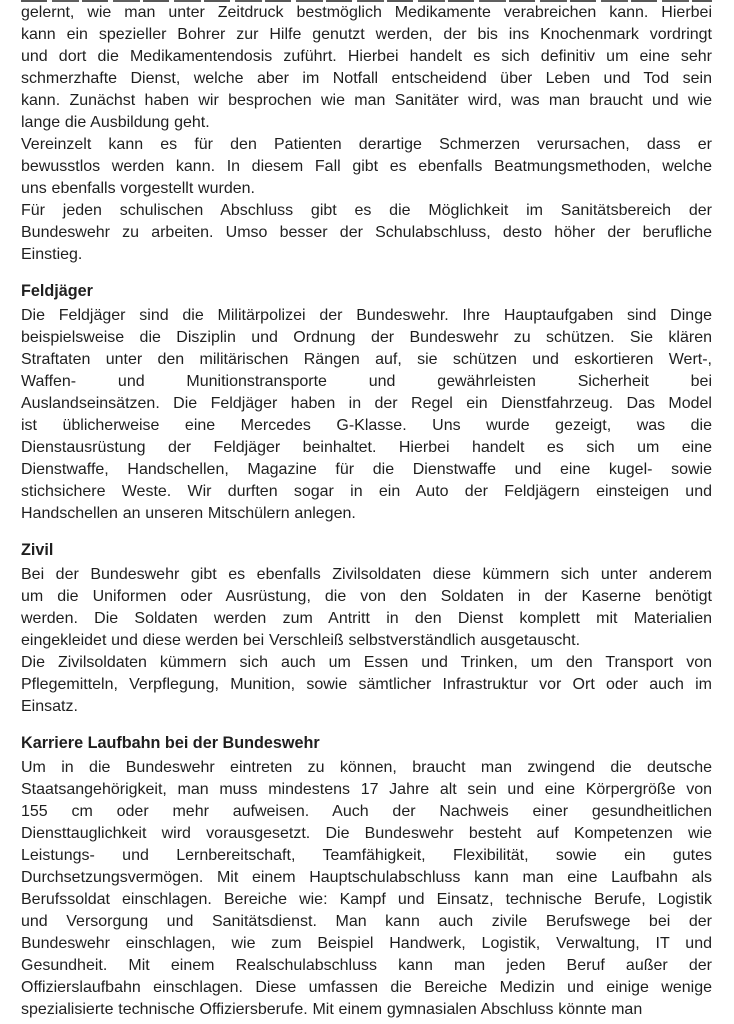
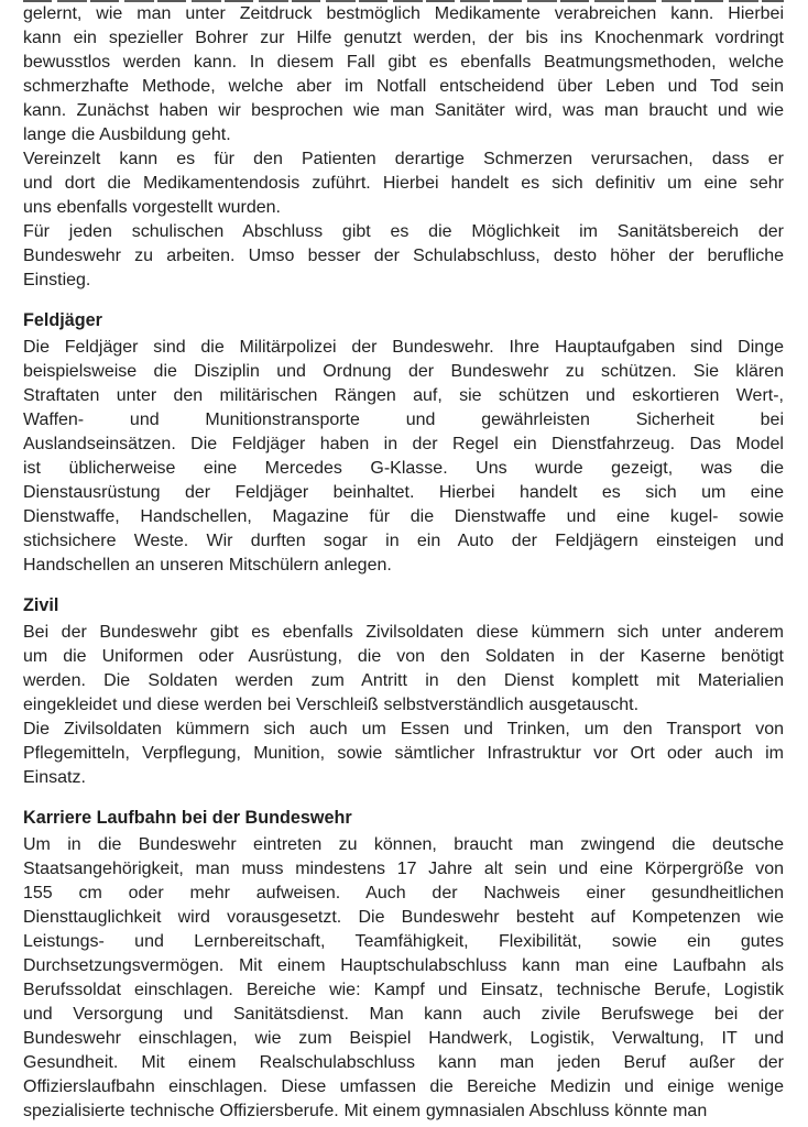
  gelernt, wie man unter Zeitdruck bestmöglich Medikamente verabreichen kann. Hierbei
  kann ein spezieller Bohrer zur Hilfe genutzt werden, der bis ins Knochenmark vordringt
- und dort die Medikamentendosis zuführt. Hierbei handelt es sich definitiv um eine sehr
+ bewusstlos werden kann. In diesem Fall gibt es ebenfalls Beatmungsmethoden, welche
- schmerzhafte Dienst, welche aber im Notfall entscheidend über Leben und Tod sein
+ schmerzhafte Methode, welche aber im Notfall entscheidend über Leben und Tod sein
  kann. Zunächst haben wir besprochen wie man Sanitäter wird, was man braucht und wie
  lange die Ausbildung geht.
  Vereinzelt kann es für den Patienten derartige Schmerzen verursachen, dass er
- bewusstlos werden kann. In diesem Fall gibt es ebenfalls Beatmungsmethoden, welche
+ und dort die Medikamentendosis zuführt. Hierbei handelt es sich definitiv um eine sehr
  uns ebenfalls vorgestellt wurden.
  Für jeden schulischen Abschluss gibt es die Möglichkeit im Sanitätsbereich der
  Bundeswehr zu arbeiten. Umso besser der Schulabschluss, desto höher der berufliche
  Einstieg.
  Feldjäger
  Die Feldjäger sind die Militärpolizei der Bundeswehr. Ihre Hauptaufgaben sind Dinge
  beispielsweise die Disziplin und Ordnung der Bundeswehr zu schützen. Sie klären
  Straftaten unter den militärischen Rängen auf, sie schützen und eskortieren Wert-,
  Waffen- und Munitionstransporte und gewährleisten Sicherheit bei
  Auslandseinsätzen. Die Feldjäger haben in der Regel ein Dienstfahrzeug. Das Model
  ist üblicherweise eine Mercedes G-Klasse. Uns wurde gezeigt, was die
  Dienstausrüstung der Feldjäger beinhaltet. Hierbei handelt es sich um eine
  Dienstwaffe, Handschellen, Magazine für die Dienstwaffe und eine kugel- sowie
  stichsichere Weste. Wir durften sogar in ein Auto der Feldjägern einsteigen und
  Handschellen an unseren Mitschülern anlegen.
  Zivil
  Bei der Bundeswehr gibt es ebenfalls Zivilsoldaten diese kümmern sich unter anderem
  um die Uniformen oder Ausrüstung, die von den Soldaten in der Kaserne benötigt
  werden. Die Soldaten werden zum Antritt in den Dienst komplett mit Materialien
  eingekleidet und diese werden bei Verschleiß selbstverständlich ausgetauscht.
  Die Zivilsoldaten kümmern sich auch um Essen und Trinken, um den Transport von
  Pflegemitteln, Verpflegung, Munition, sowie sämtlicher Infrastruktur vor Ort oder auch im
  Einsatz.
  Karriere Laufbahn bei der Bundeswehr
  Um in die Bundeswehr eintreten zu können, braucht man zwingend die deutsche
  Staatsangehörigkeit, man muss mindestens 17 Jahre alt sein und eine Körpergröße von
  155 cm oder mehr aufweisen. Auch der Nachweis einer gesundheitlichen
  Diensttauglichkeit wird vorausgesetzt. Die Bundeswehr besteht auf Kompetenzen wie
  Leistungs- und Lernbereitschaft, Teamfähigkeit, Flexibilität, sowie ein gutes
  Durchsetzungsvermögen. Mit einem Hauptschulabschluss kann man eine Laufbahn als
  Berufssoldat einschlagen. Bereiche wie: Kampf und Einsatz, technische Berufe, Logistik
  und Versorgung und Sanitätsdienst. Man kann auch zivile Berufswege bei der
  Bundeswehr einschlagen, wie zum Beispiel Handwerk, Logistik, Verwaltung, IT und
  Gesundheit. Mit einem Realschulabschluss kann man jeden Beruf außer der
  Offizierslaufbahn einschlagen. Diese umfassen die Bereiche Medizin und einige wenige
  spezialisierte technische Offiziersberufe. Mit einem gymnasialen Abschluss könnte man
